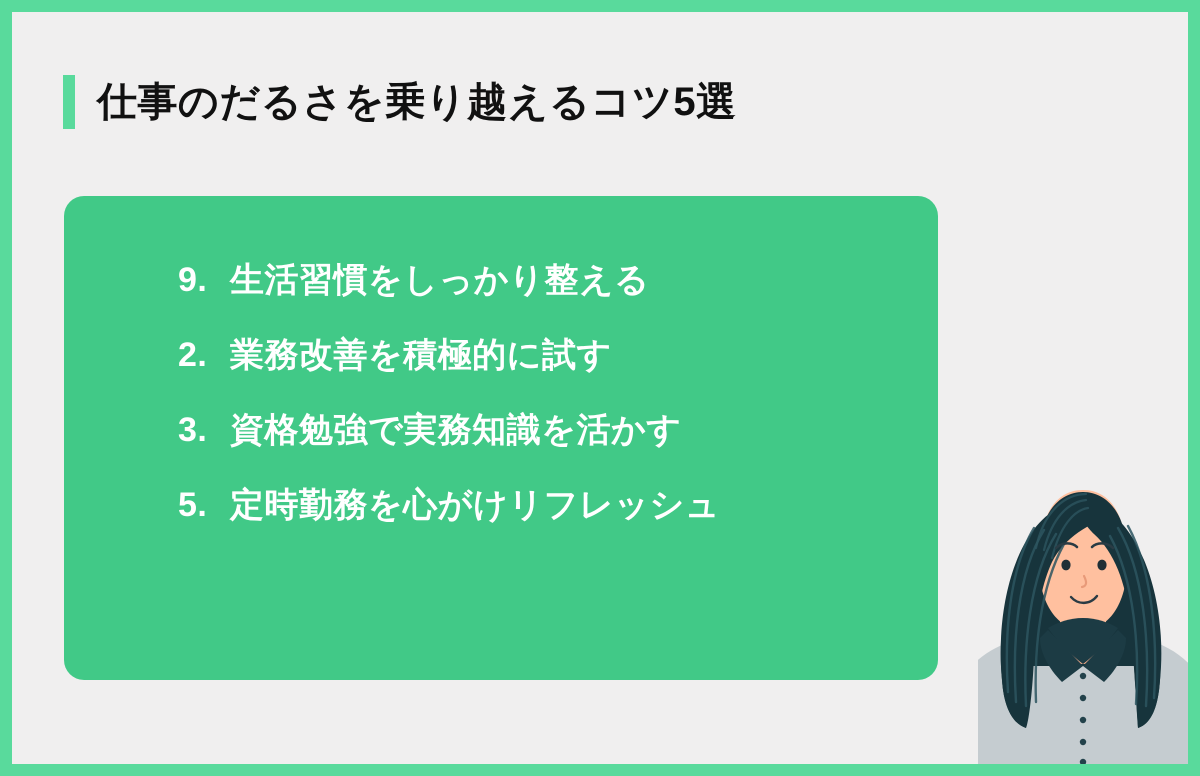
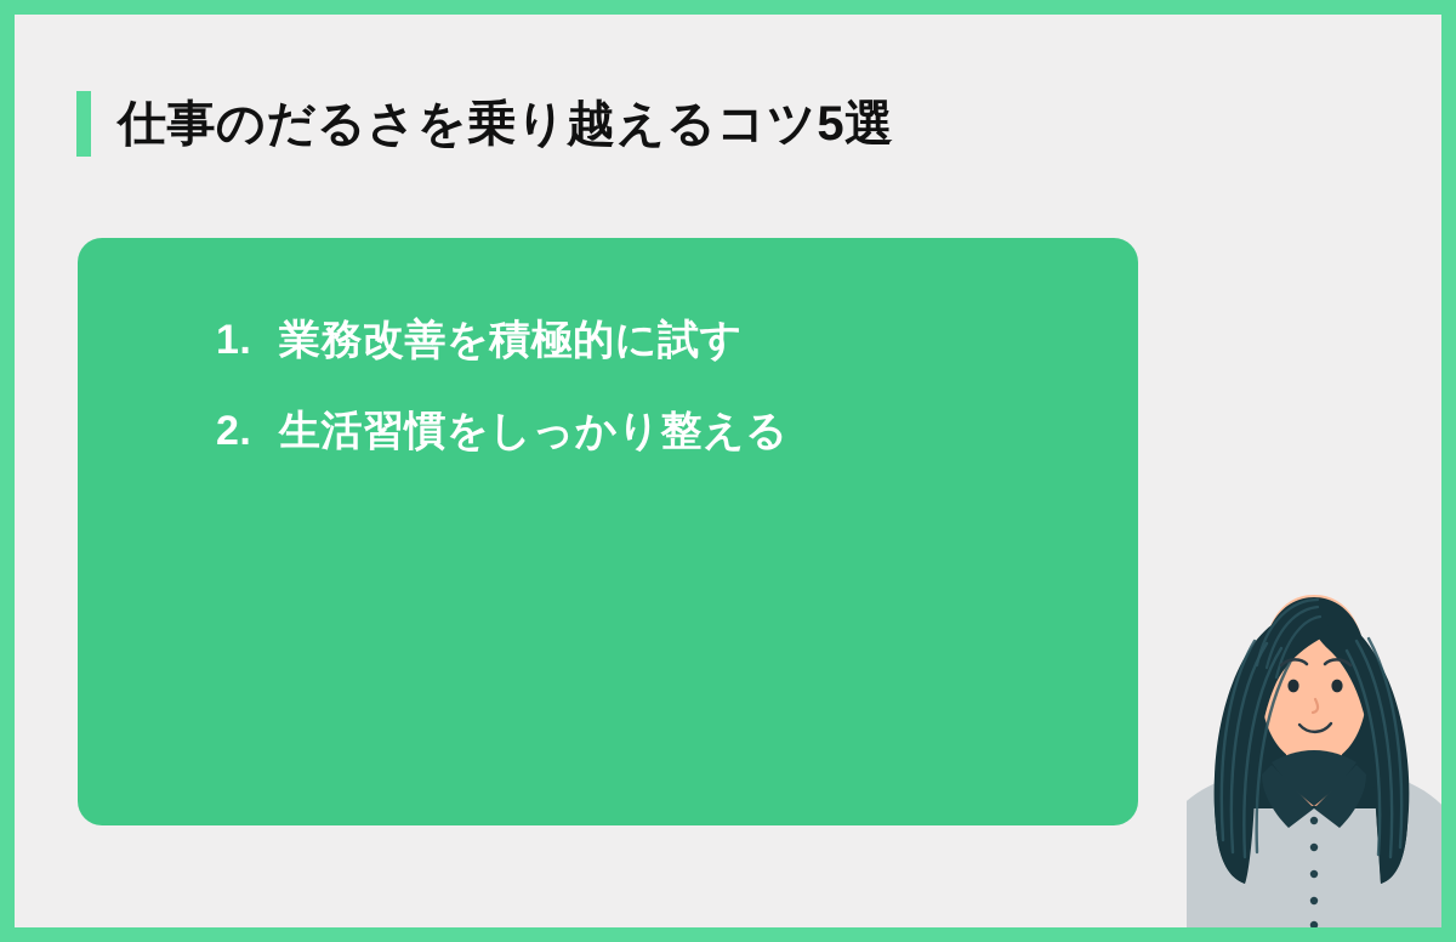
  仕事のだるさを乗り越えるコツ5選
- 9.
+ 1.
- 生活習慣をしっかり整える
+ 業務改善を積極的に試す
  2.
- 業務改善を積極的に試す
+ 生活習慣をしっかり整える
- 3.
- 資格勉強で実務知識を活かす
- 5.
- 定時勤務を心がけリフレッシュ
